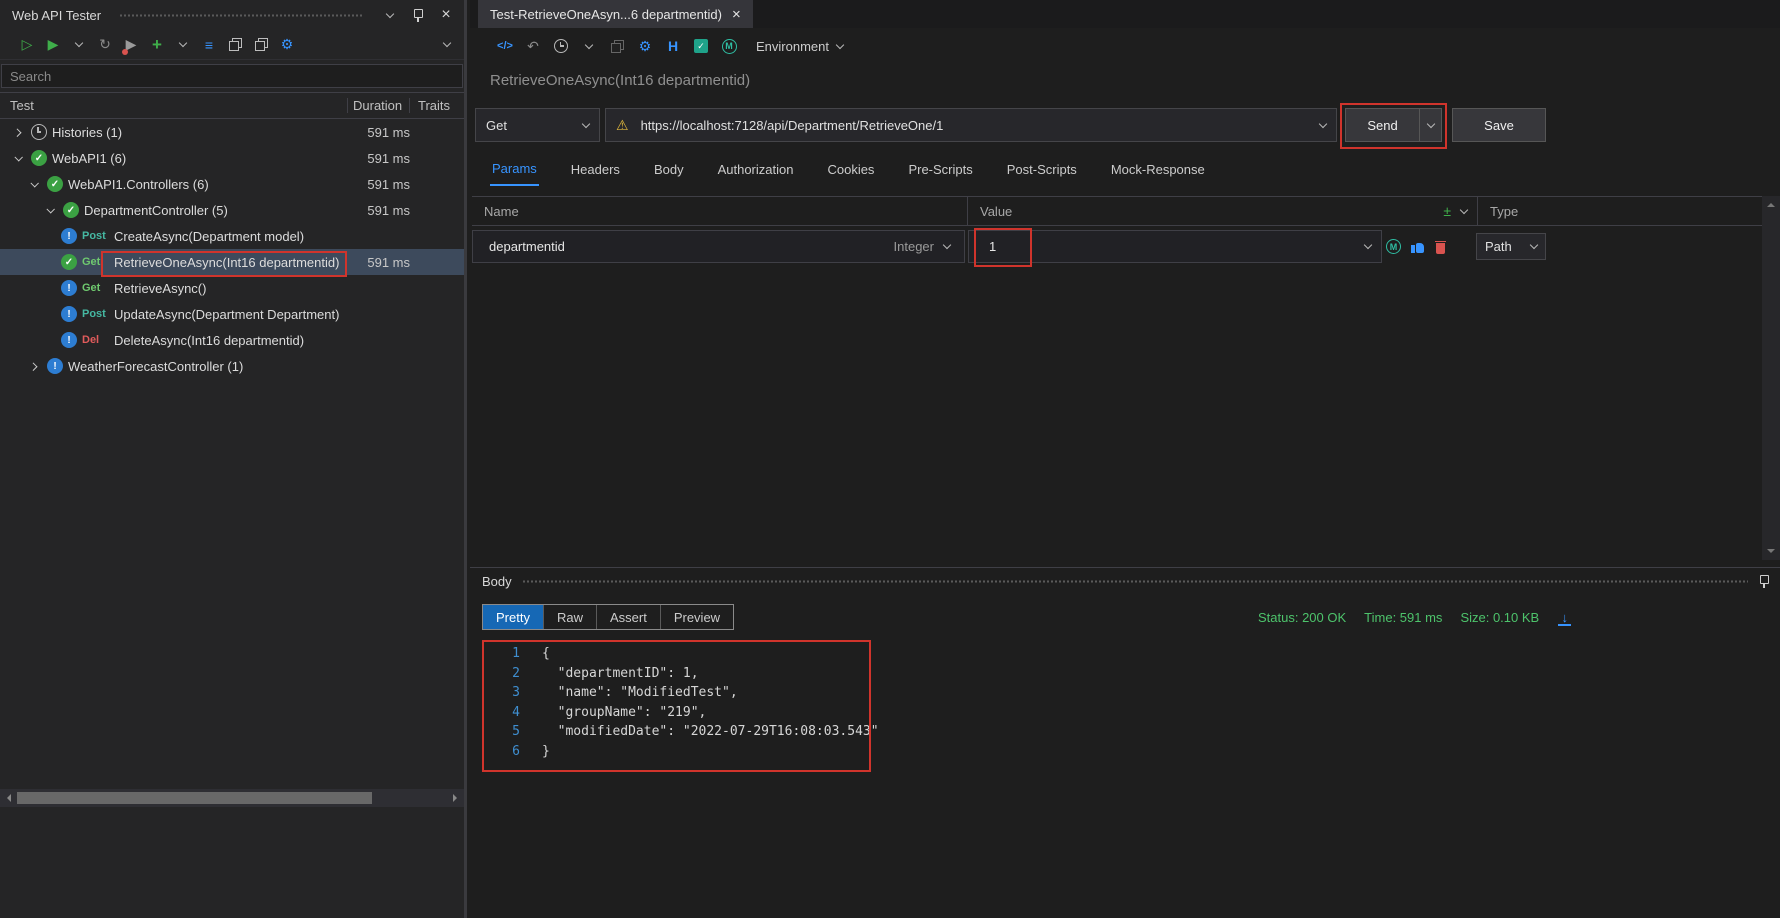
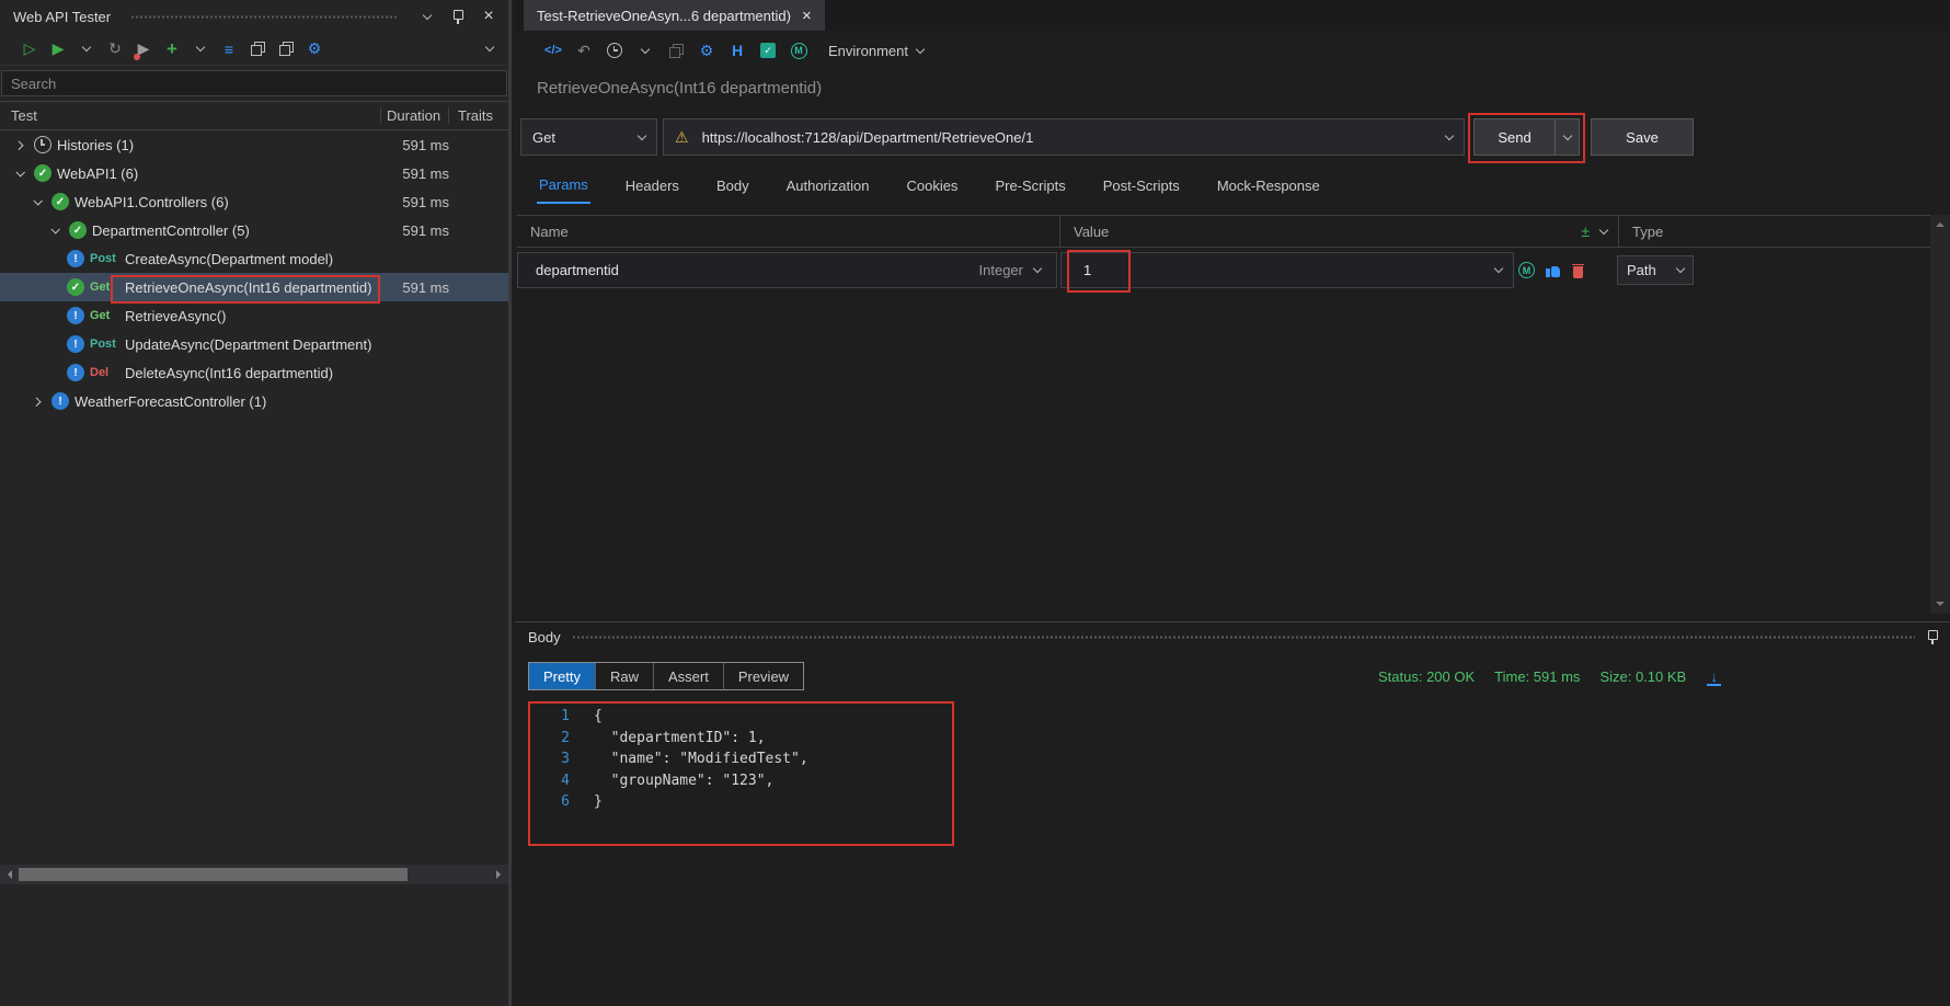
  Web API Tester
  ×
  ▷
  ▶
  ↻
  ▶
  +
  ≡
  ⚙
  Search
  Test
  Duration
  Traits
  Histories (1)
  591 ms
  ✓
  WebAPI1 (6)
  591 ms
  ✓
  WebAPI1.Controllers (6)
  591 ms
  ✓
  DepartmentController (5)
  591 ms
  !
  Post
  CreateAsync(Department model)
  ✓
  Get
  RetrieveOneAsync(Int16 departmentid)
  591 ms
  !
  Get
  RetrieveAsync()
  !
  Post
  UpdateAsync(Department Department)
  !
  Del
  DeleteAsync(Int16 departmentid)
  !
  WeatherForecastController (1)
  Test-RetrieveOneAsyn...6 departmentid)
  ×
  </>
  ↶
  ⚙
  H
  ✓
  M
  Environment
  RetrieveOneAsync(Int16 departmentid)
  Get
  ⚠
  https://localhost:7128/api/Department/RetrieveOne/1
  Send
  Save
  Params
  Headers
  Body
  Authorization
  Cookies
  Pre-Scripts
  Post-Scripts
  Mock-Response
  Name
  Value
  ±
  Type
  departmentid
  Integer
  1
  M
  Path
  Body
  Pretty
  Raw
  Assert
  Preview
  Status: 200 OK
  Time: 591 ms
  Size: 0.10 KB
  ↓
  1
  {
  2
  "departmentID": 1,
  3
  "name": "ModifiedTest",
  4
- "groupName": "219",
+ "groupName": "123",
- 5
- "modifiedDate": "2022-07-29T16:08:03.543"
  6
  }
